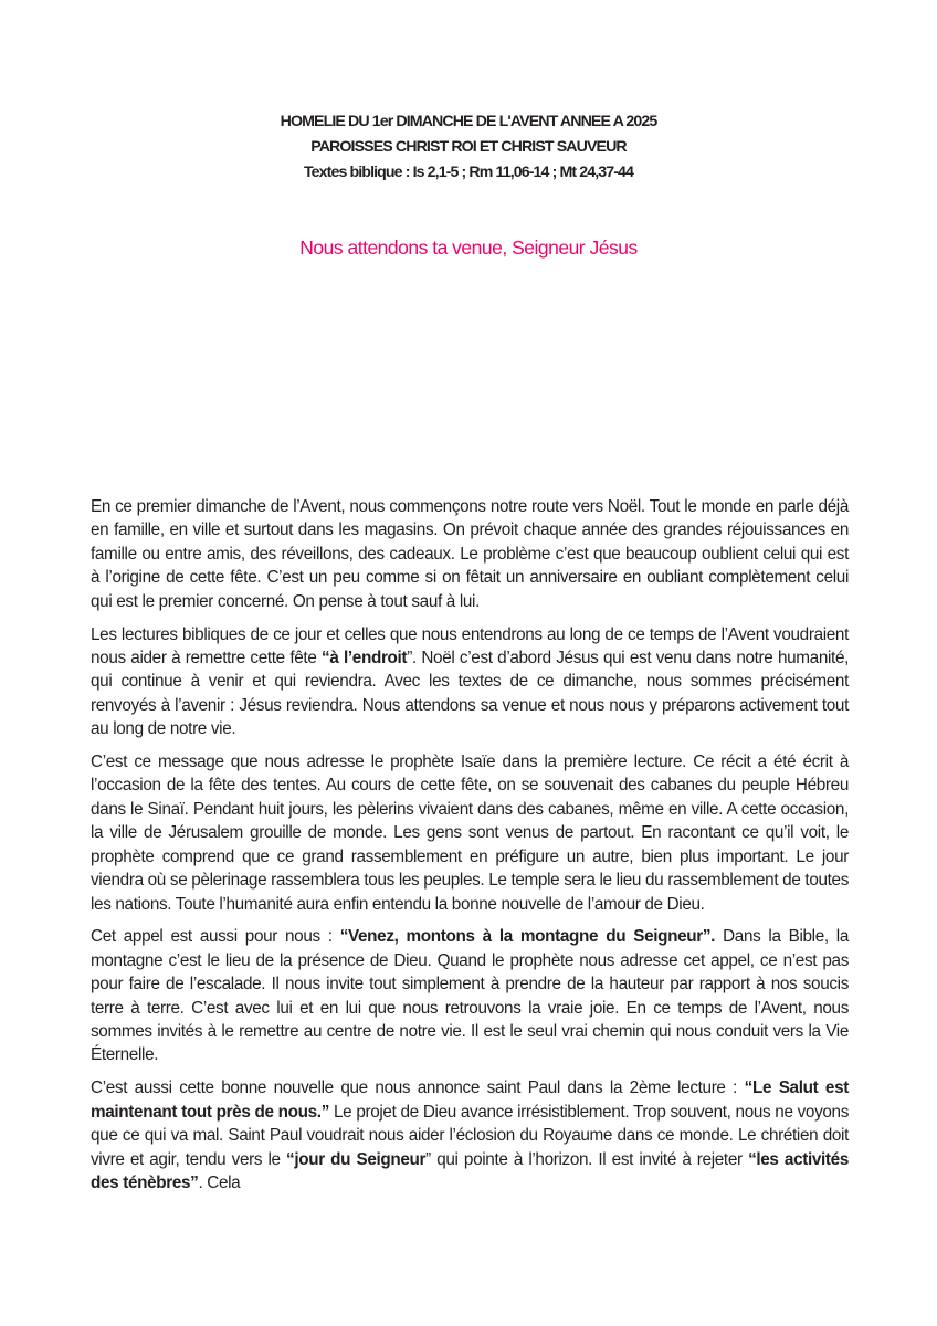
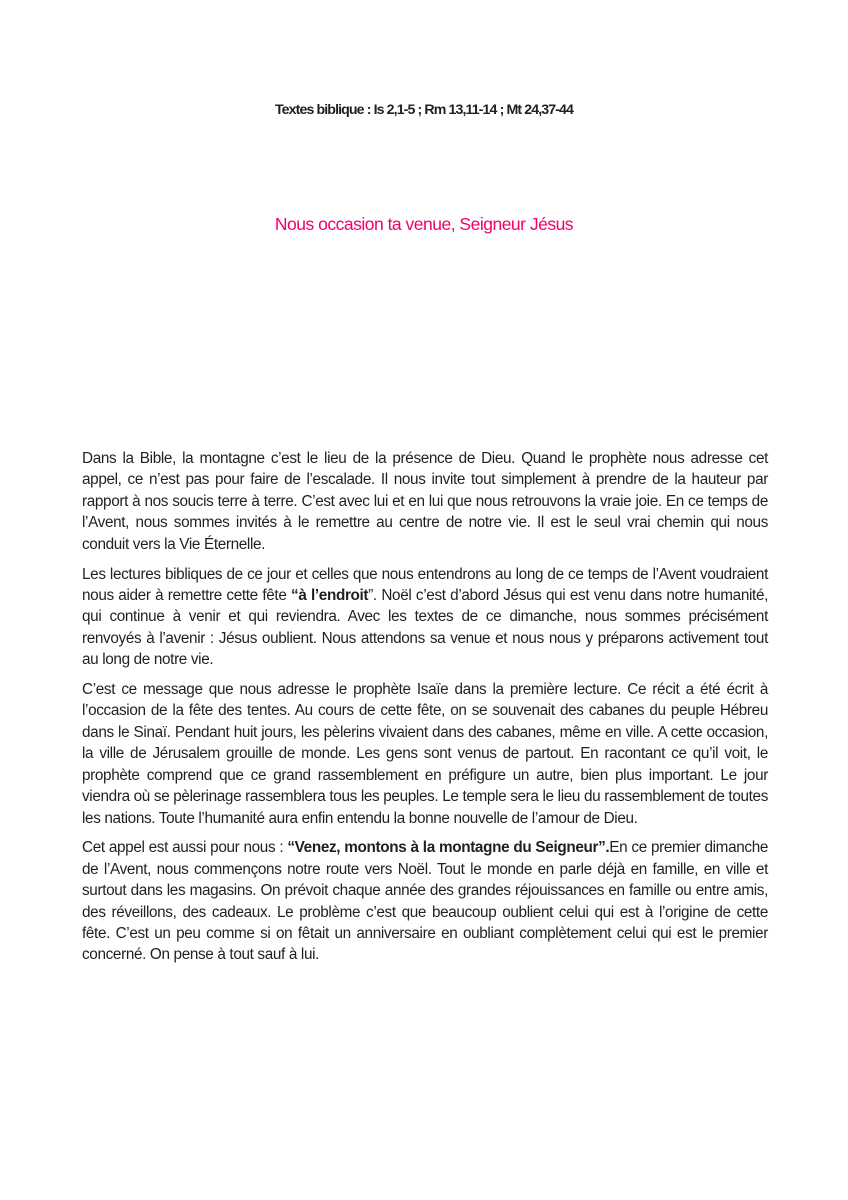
- HOMELIE DU 1er DIMANCHE DE L'AVENT ANNEE A 2025
- PAROISSES CHRIST ROI ET CHRIST SAUVEUR
- Textes biblique : Is 2,1-5 ; Rm 11,06-14 ; Mt 24,37-44
+ Textes biblique : Is 2,1-5 ; Rm 13,11-14 ; Mt 24,37-44
- Nous attendons ta venue, Seigneur Jésus
+ Nous occasion ta venue, Seigneur Jésus
- En ce premier dimanche de l’Avent, nous commençons notre route vers Noël. Tout le monde en parle déjà en famille, en ville et surtout dans les magasins. On prévoit chaque année des grandes réjouissances en famille ou entre amis, des réveillons, des cadeaux. Le problème c’est que beaucoup oublient celui qui est à l’origine de cette fête. C’est un peu comme si on fêtait un anniversaire en oubliant complètement celui qui est le premier concerné. On pense à tout sauf à lui.
+ Dans la Bible, la montagne c’est le lieu de la présence de Dieu. Quand le prophète nous adresse cet appel, ce n’est pas pour faire de l’escalade. Il nous invite tout simplement à prendre de la hauteur par rapport à nos soucis terre à terre. C’est avec lui et en lui que nous retrouvons la vraie joie. En ce temps de l’Avent, nous sommes invités à le remettre au centre de notre vie. Il est le seul vrai chemin qui nous conduit vers la Vie Éternelle.
- Les lectures bibliques de ce jour et celles que nous entendrons au long de ce temps de l’Avent voudraient nous aider à remettre cette fête “à l’endroit”. Noël c’est d’abord Jésus qui est venu dans notre humanité, qui continue à venir et qui reviendra. Avec les textes de ce dimanche, nous sommes précisément renvoyés à l’avenir : Jésus reviendra. Nous attendons sa venue et nous nous y préparons activement tout au long de notre vie.
+ Les lectures bibliques de ce jour et celles que nous entendrons au long de ce temps de l’Avent voudraient nous aider à remettre cette fête “à l’endroit”. Noël c’est d’abord Jésus qui est venu dans notre humanité, qui continue à venir et qui reviendra. Avec les textes de ce dimanche, nous sommes précisément renvoyés à l’avenir : Jésus oublient. Nous attendons sa venue et nous nous y préparons activement tout au long de notre vie.
  C’est ce message que nous adresse le prophète Isaïe dans la première lecture. Ce récit a été écrit à l’occasion de la fête des tentes. Au cours de cette fête, on se souvenait des cabanes du peuple Hébreu dans le Sinaï. Pendant huit jours, les pèlerins vivaient dans des cabanes, même en ville. A cette occasion, la ville de Jérusalem grouille de monde. Les gens sont venus de partout. En racontant ce qu’il voit, le prophète comprend que ce grand rassemblement en préfigure un autre, bien plus important. Le jour viendra où se pèlerinage rassemblera tous les peuples. Le temple sera le lieu du rassemblement de toutes les nations. Toute l’humanité aura enfin entendu la bonne nouvelle de l’amour de Dieu.
- Cet appel est aussi pour nous : “Venez, montons à la montagne du Seigneur”. Dans la Bible, la montagne c’est le lieu de la présence de Dieu. Quand le prophète nous adresse cet appel, ce n’est pas pour faire de l’escalade. Il nous invite tout simplement à prendre de la hauteur par rapport à nos soucis terre à terre. C’est avec lui et en lui que nous retrouvons la vraie joie. En ce temps de l’Avent, nous sommes invités à le remettre au centre de notre vie. Il est le seul vrai chemin qui nous conduit vers la Vie Éternelle.
+ Cet appel est aussi pour nous : “Venez, montons à la montagne du Seigneur”.En ce premier dimanche de l’Avent, nous commençons notre route vers Noël. Tout le monde en parle déjà en famille, en ville et surtout dans les magasins. On prévoit chaque année des grandes réjouissances en famille ou entre amis, des réveillons, des cadeaux. Le problème c’est que beaucoup oublient celui qui est à l’origine de cette fête. C’est un peu comme si on fêtait un anniversaire en oubliant complètement celui qui est le premier concerné. On pense à tout sauf à lui.
- C’est aussi cette bonne nouvelle que nous annonce saint Paul dans la 2ème lecture : “Le Salut est maintenant tout près de nous.” Le projet de Dieu avance irrésistiblement. Trop souvent, nous ne voyons que ce qui va mal. Saint Paul voudrait nous aider l’éclosion du Royaume dans ce monde. Le chrétien doit vivre et agir, tendu vers le “jour du Seigneur” qui pointe à l’horizon. Il est invité à rejeter “les activités des ténèbres”. Cela
